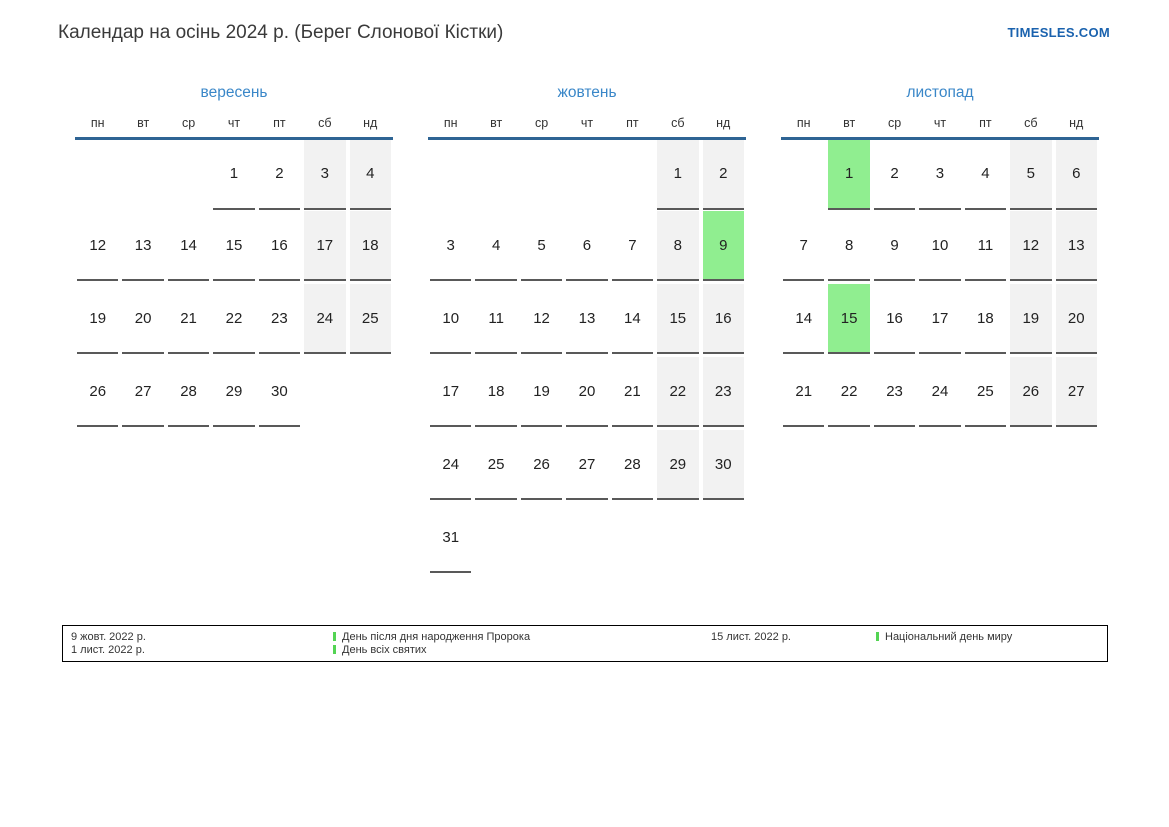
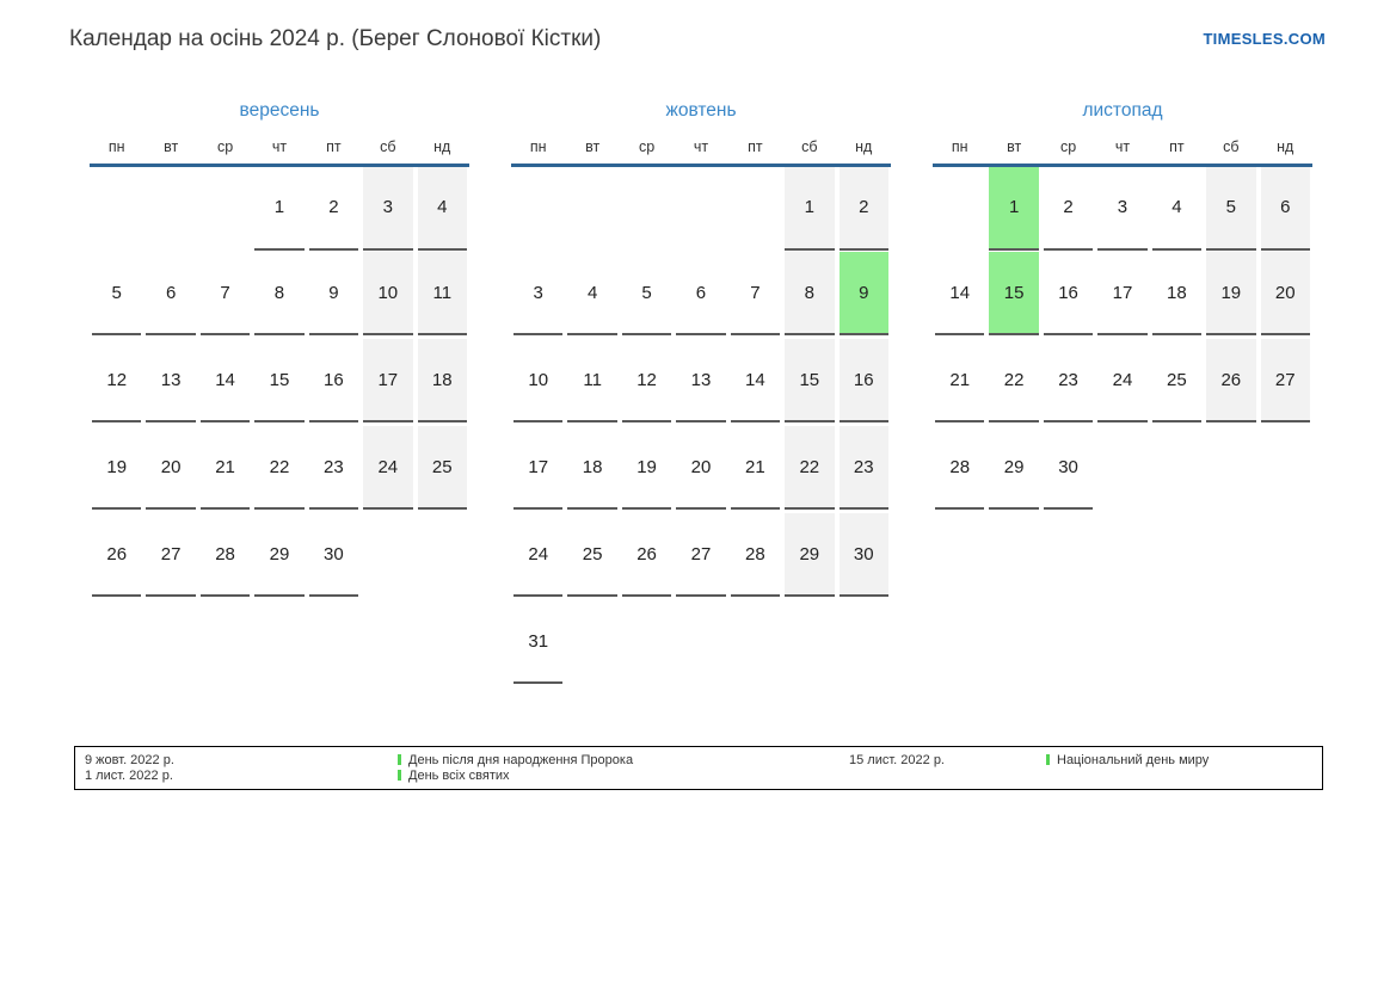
  Календар на осінь 2024 р. (Берег Слонової Кістки)
  TIMESLES.COM
  вересень
  пн	вт	ср	чт	пт	сб	нд
  			1	2	3	4
+ 5	6	7	8	9	10	11
  12	13	14	15	16	17	18
  19	20	21	22	23	24	25
  26	27	28	29	30
  жовтень
  пн	вт	ср	чт	пт	сб	нд
  					1	2
  3	4	5	6	7	8	9
  10	11	12	13	14	15	16
  17	18	19	20	21	22	23
  24	25	26	27	28	29	30
  31
  листопад
  пн	вт	ср	чт	пт	сб	нд
  	1	2	3	4	5	6
- 7	8	9	10	11	12	13
  14	15	16	17	18	19	20
  21	22	23	24	25	26	27
+ 28	29	30
  9 жовт. 2022 р.
  День після дня народження Пророка
  15 лист. 2022 р.
  Національний день миру
  1 лист. 2022 р.
  День всіх святих
